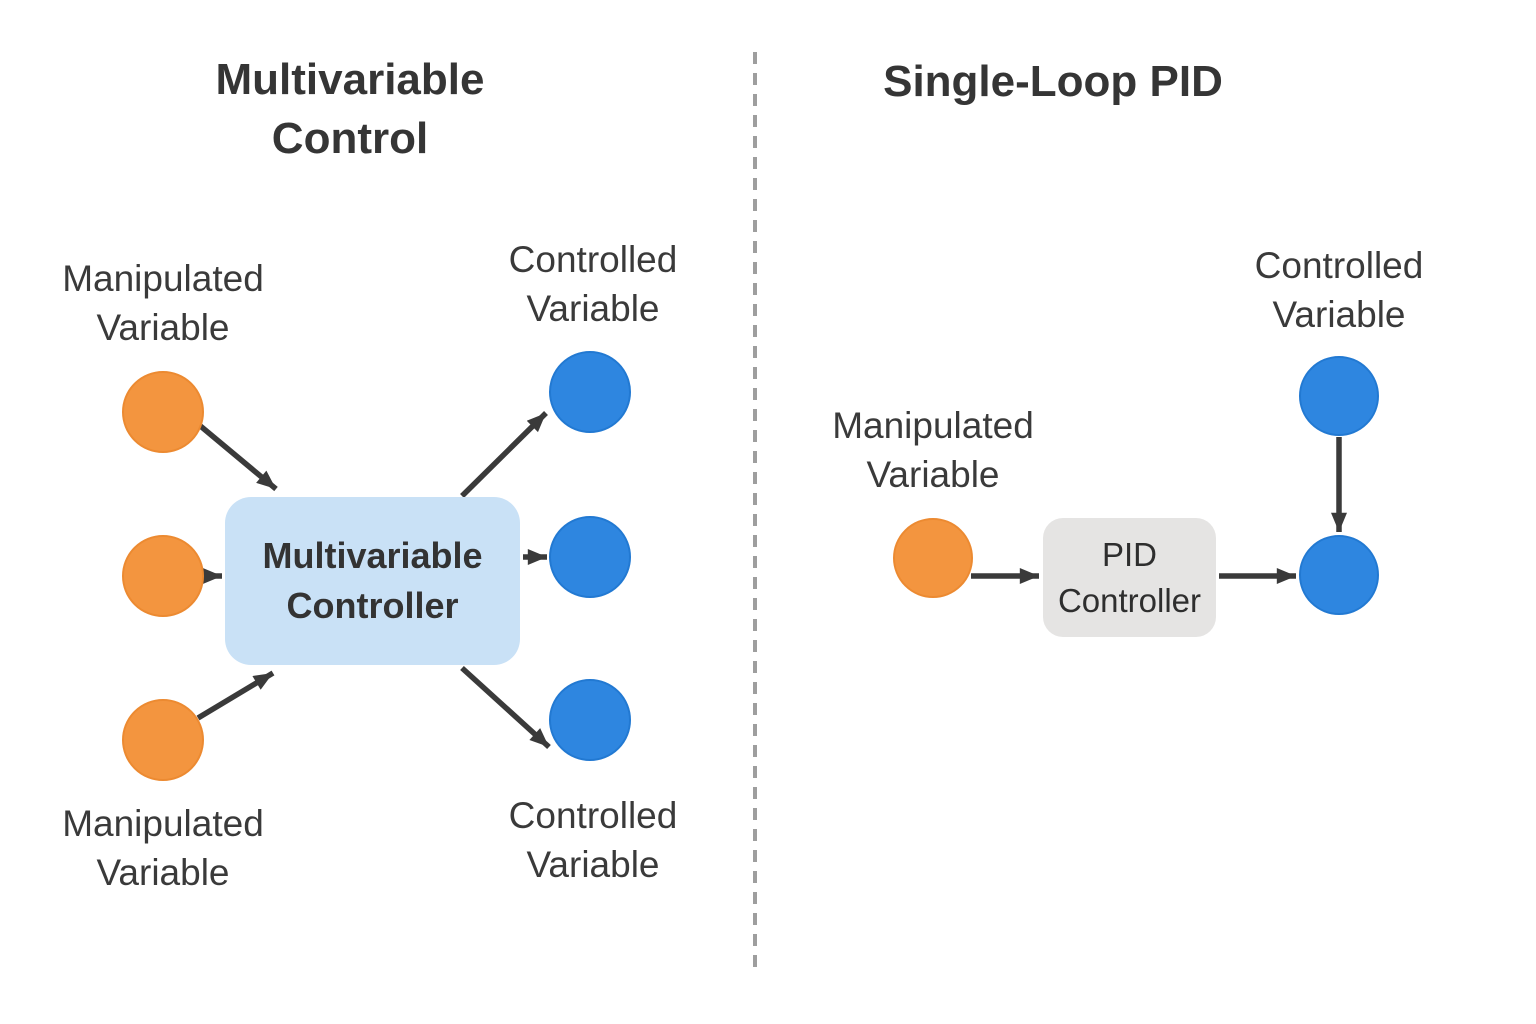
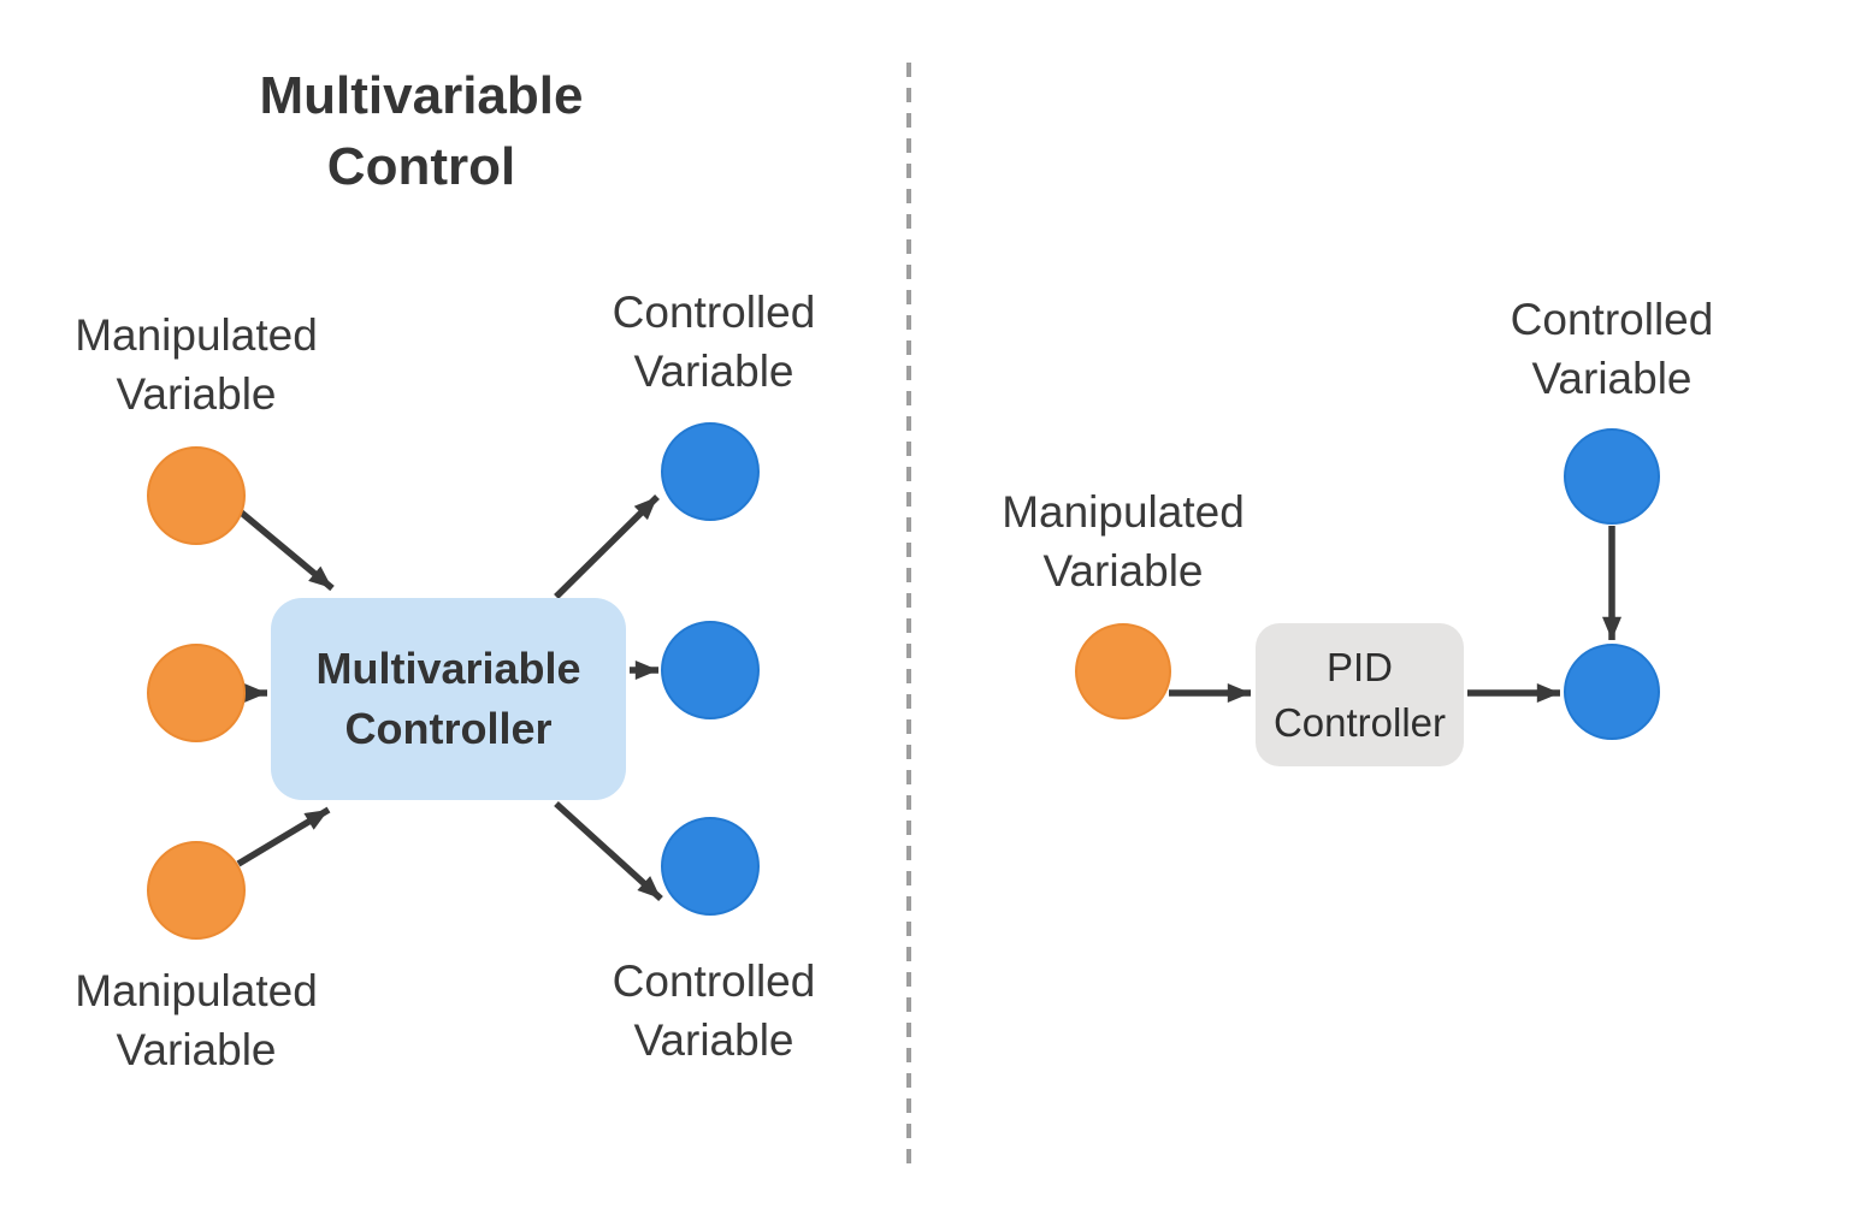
  Multivariable
  Control
  Manipulated
  Variable
  Manipulated
  Variable
  Multivariable
  Controller
  Controlled
  Variable
  Controlled
  Variable
- Single-Loop PID
  Manipulated
  Variable
  PID
  Controller
  Controlled
  Variable
